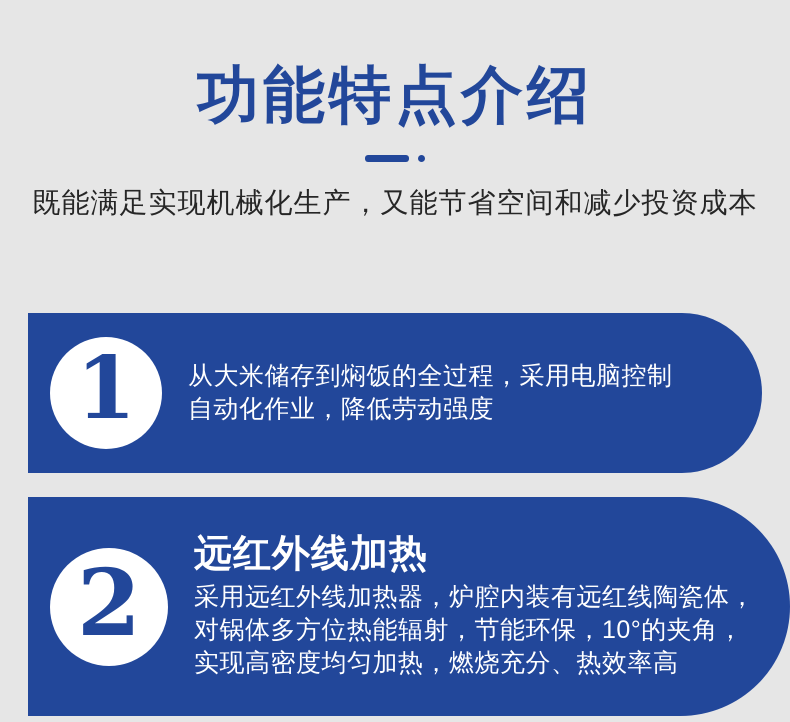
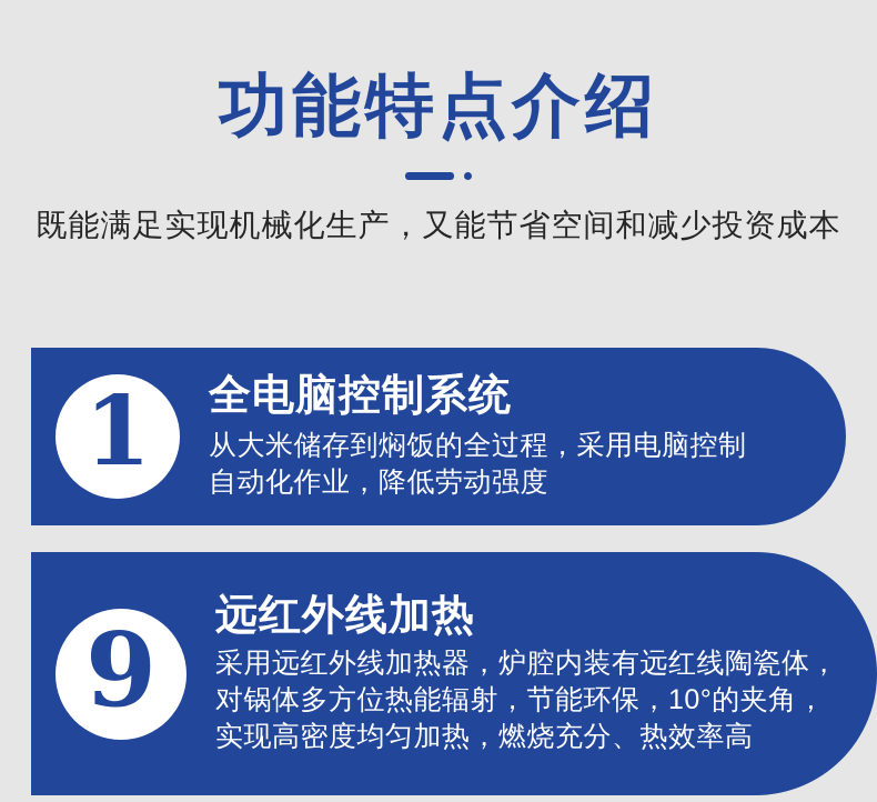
  功能特点介绍
  既能满足实现机械化生产，又能节省空间和减少投资成本
  1
+ 全电脑控制系统
  从大米储存到焖饭的全过程，采用电脑控制
  自动化作业，降低劳动强度
- 2
+ 9
  远红外线加热
  采用远红外线加热器，炉腔内装有远红线陶瓷体，
  对锅体多方位热能辐射，节能环保，10°的夹角，
  实现高密度均匀加热，燃烧充分、热效率高
